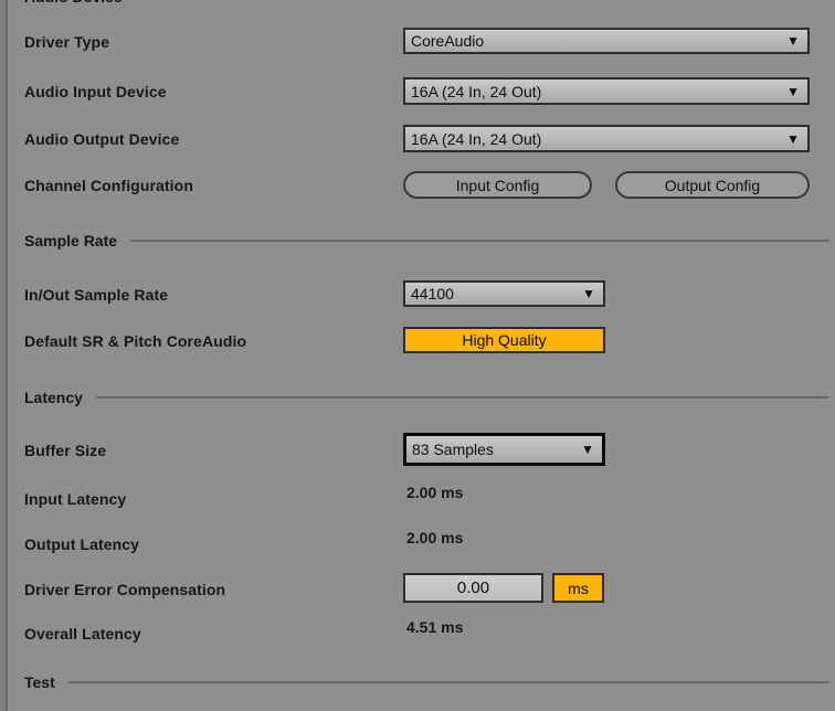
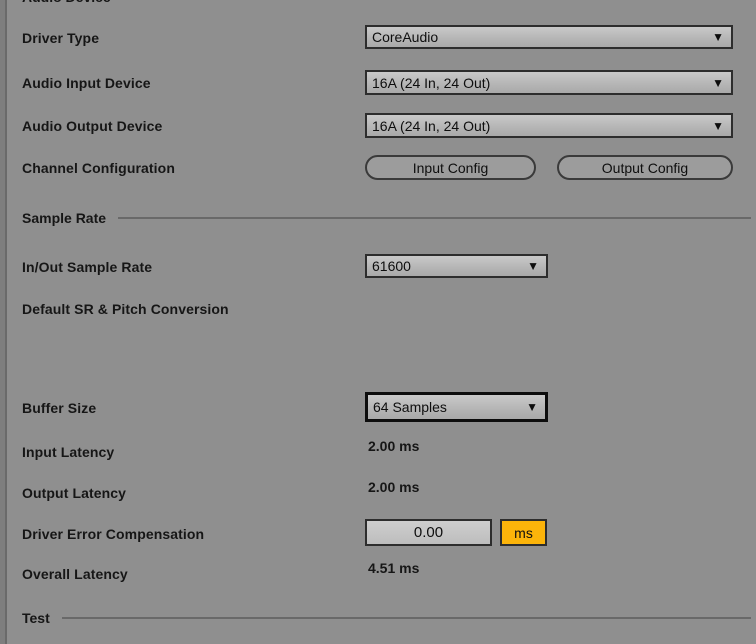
  Driver Type
  CoreAudio
  ▼
  Audio Input Device
  16A (24 In, 24 Out)
  ▼
  Audio Output Device
  16A (24 In, 24 Out)
  ▼
  Channel Configuration
  Input Config
  Output Config
  Sample Rate
  In/Out Sample Rate
- 44100
+ 61600
  ▼
- Default SR & Pitch CoreAudio
+ Default SR & Pitch Conversion
- High Quality
- Latency
  Buffer Size
- 83 Samples
+ 64 Samples
  ▼
  Input Latency
  2.00 ms
  Output Latency
  2.00 ms
  Driver Error Compensation
  0.00
  ms
  Overall Latency
  4.51 ms
  Test
